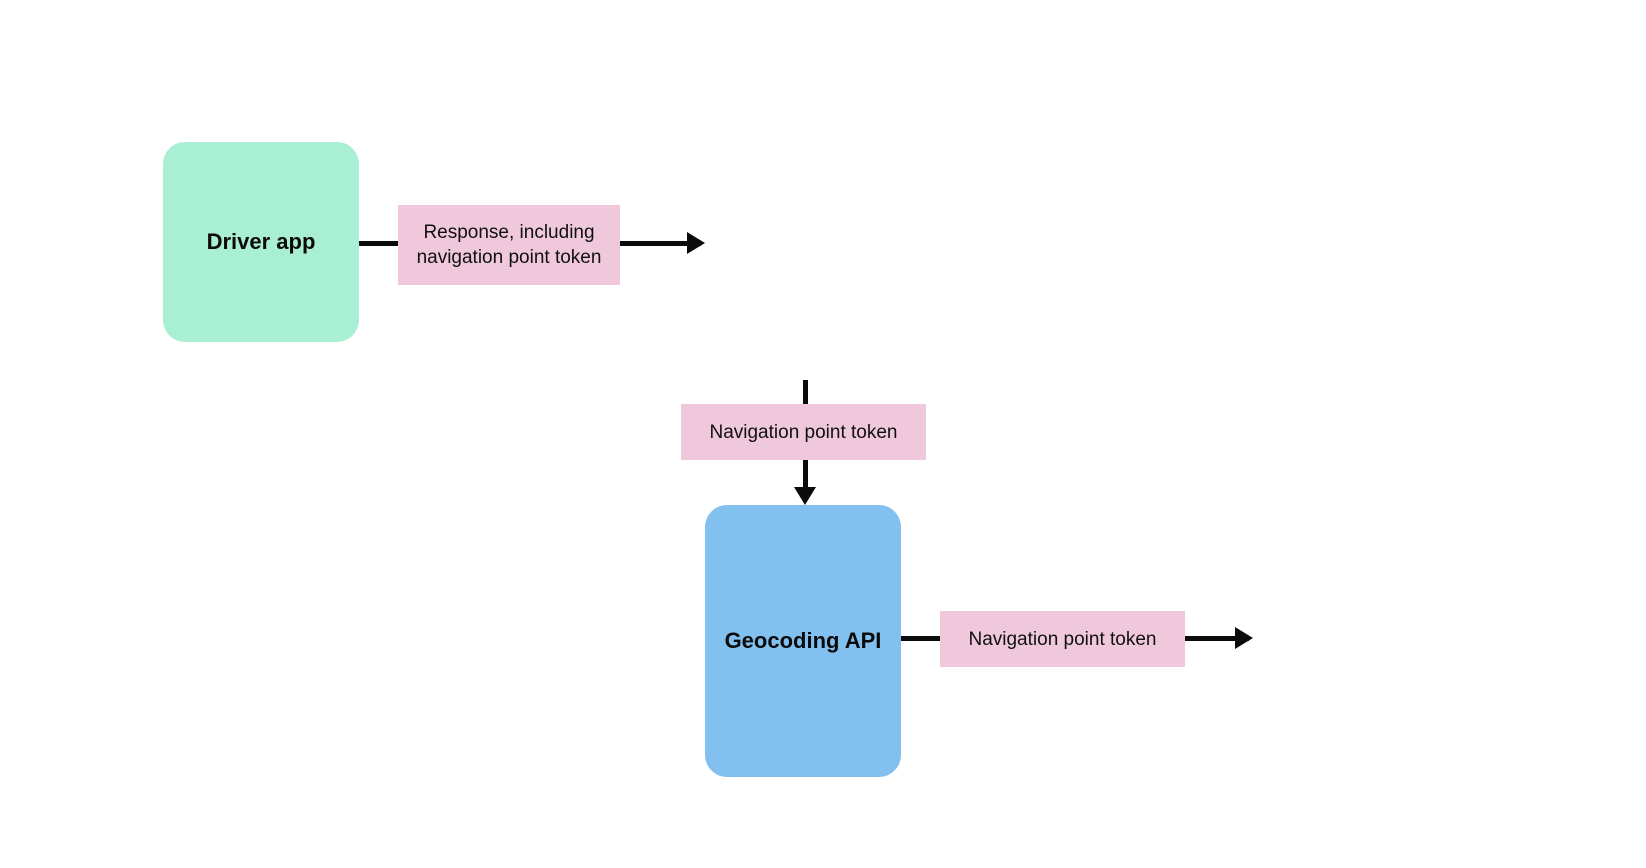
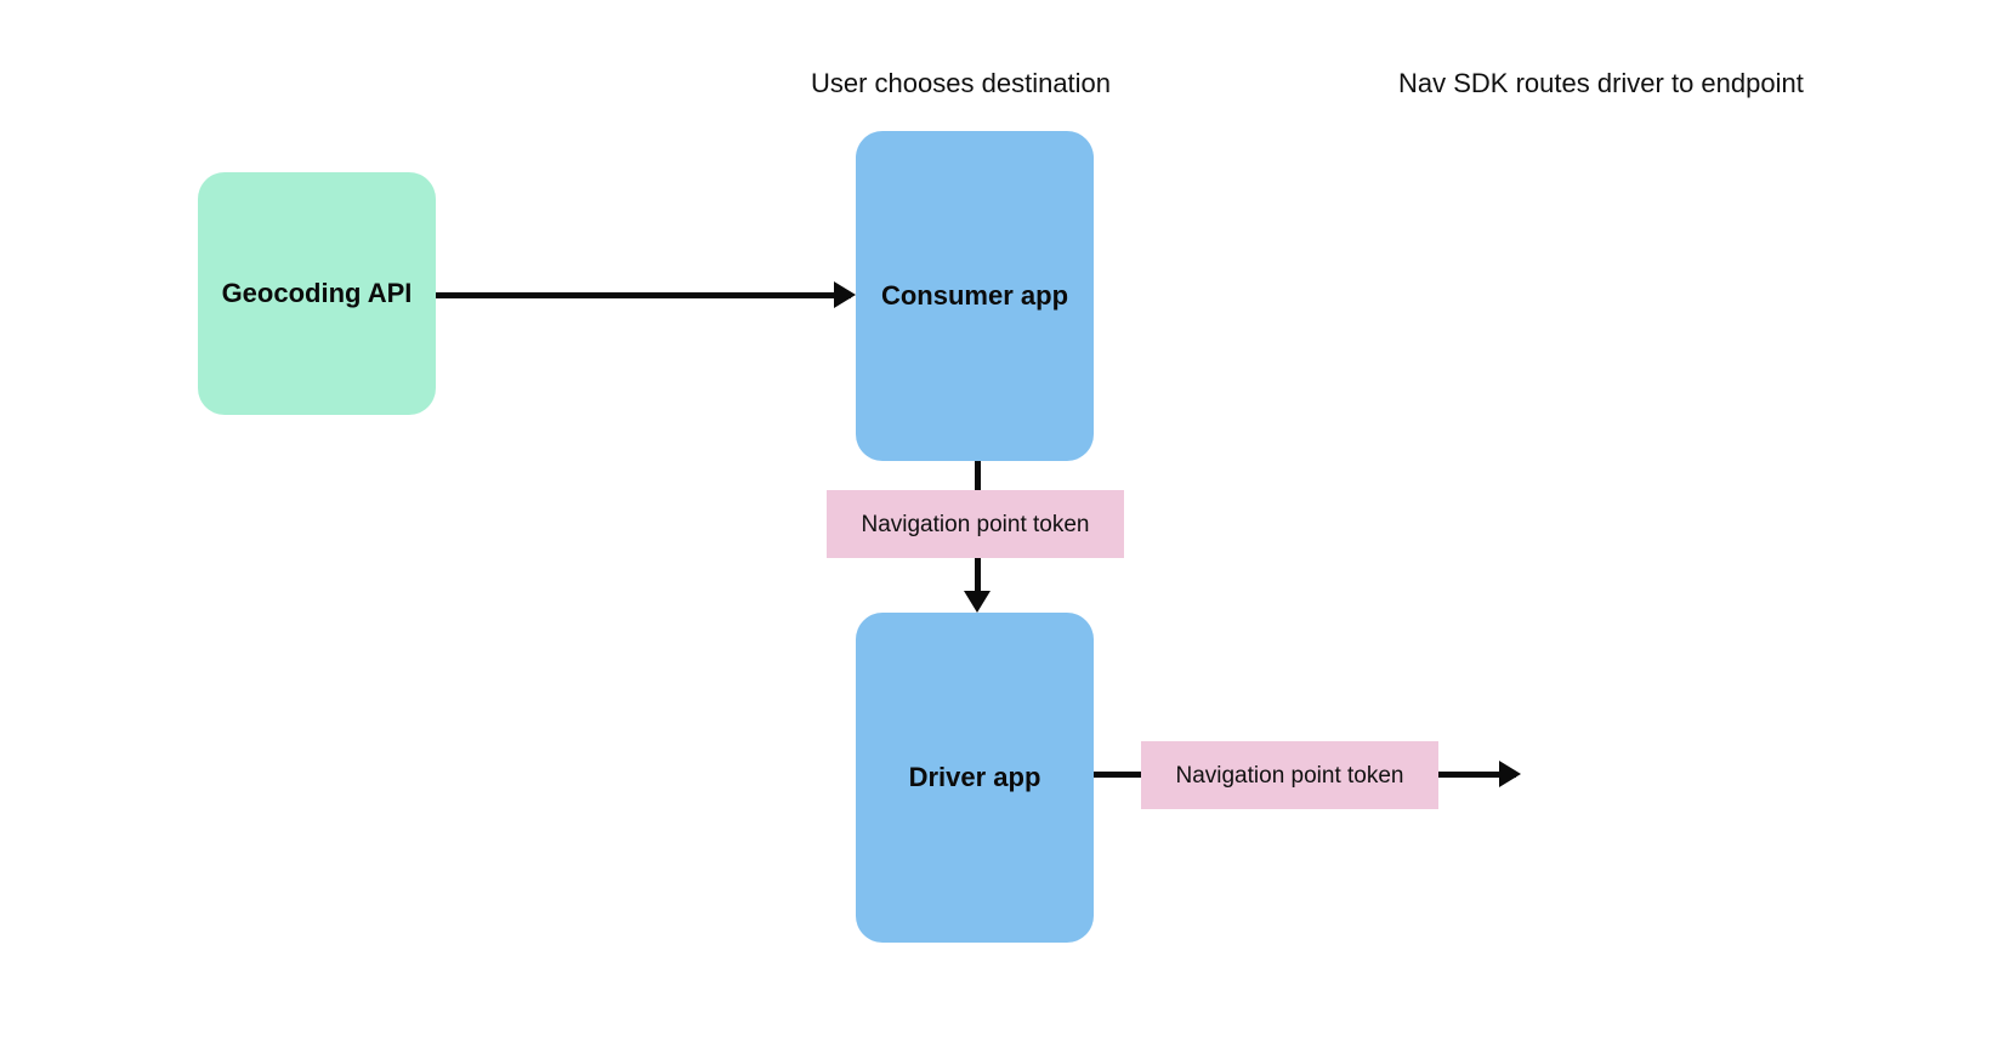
+ User chooses destination
+ Nav SDK routes driver to endpoint
- Driver app
+ Geocoding API
+ Consumer app
- Geocoding API
+ Driver app
- Response, including navigation point token
  Navigation point token
  Navigation point token
